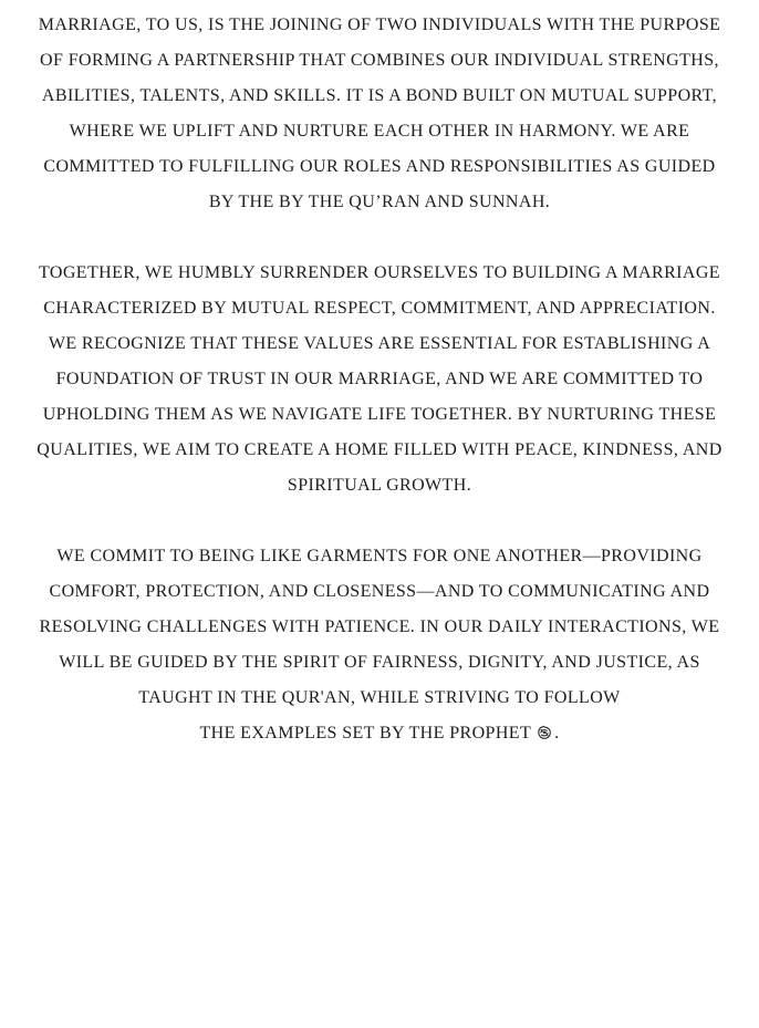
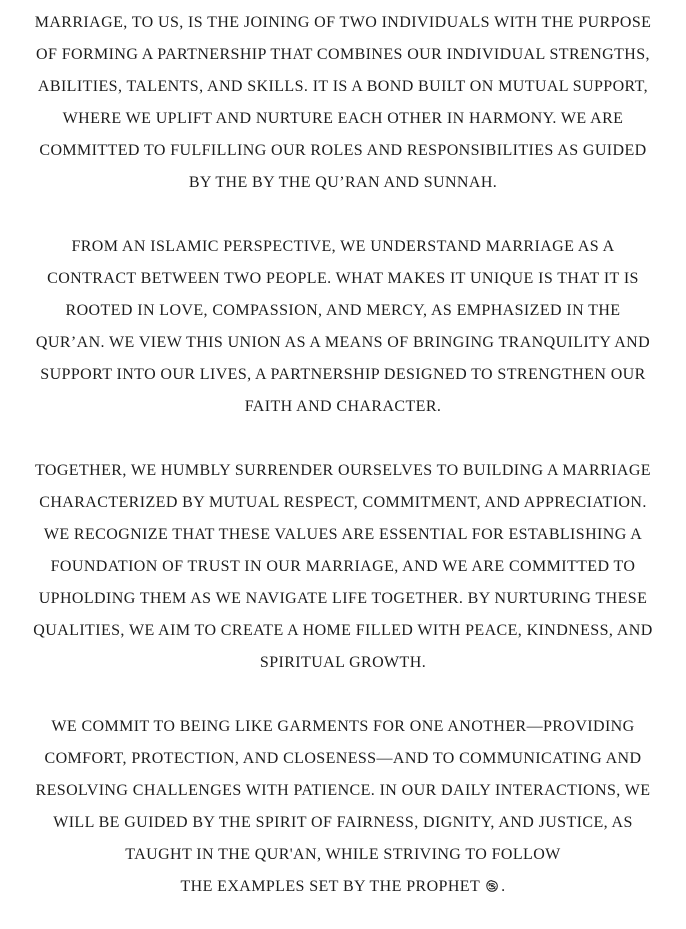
  MARRIAGE, TO US, IS THE JOINING OF TWO INDIVIDUALS WITH THE PURPOSE
  OF FORMING A PARTNERSHIP THAT COMBINES OUR INDIVIDUAL STRENGTHS,
  ABILITIES, TALENTS, AND SKILLS. IT IS A BOND BUILT ON MUTUAL SUPPORT,
  WHERE WE UPLIFT AND NURTURE EACH OTHER IN HARMONY. WE ARE
  COMMITTED TO FULFILLING OUR ROLES AND RESPONSIBILITIES AS GUIDED
  BY THE BY THE QU’RAN AND SUNNAH.
+ FROM AN ISLAMIC PERSPECTIVE, WE UNDERSTAND MARRIAGE AS A
+ CONTRACT BETWEEN TWO PEOPLE. WHAT MAKES IT UNIQUE IS THAT IT IS
+ ROOTED IN LOVE, COMPASSION, AND MERCY, AS EMPHASIZED IN THE
+ QUR’AN. WE VIEW THIS UNION AS A MEANS OF BRINGING TRANQUILITY AND
+ SUPPORT INTO OUR LIVES, A PARTNERSHIP DESIGNED TO STRENGTHEN OUR
+ FAITH AND CHARACTER.
  TOGETHER, WE HUMBLY SURRENDER OURSELVES TO BUILDING A MARRIAGE
  CHARACTERIZED BY MUTUAL RESPECT, COMMITMENT, AND APPRECIATION.
  WE RECOGNIZE THAT THESE VALUES ARE ESSENTIAL FOR ESTABLISHING A
  FOUNDATION OF TRUST IN OUR MARRIAGE, AND WE ARE COMMITTED TO
  UPHOLDING THEM AS WE NAVIGATE LIFE TOGETHER. BY NURTURING THESE
  QUALITIES, WE AIM TO CREATE A HOME FILLED WITH PEACE, KINDNESS, AND
  SPIRITUAL GROWTH.
  WE COMMIT TO BEING LIKE GARMENTS FOR ONE ANOTHER—PROVIDING
  COMFORT, PROTECTION, AND CLOSENESS—AND TO COMMUNICATING AND
  RESOLVING CHALLENGES WITH PATIENCE. IN OUR DAILY INTERACTIONS, WE
  WILL BE GUIDED BY THE SPIRIT OF FAIRNESS, DIGNITY, AND JUSTICE, AS
  TAUGHT IN THE QUR'AN, WHILE STRIVING TO FOLLOW
  THE EXAMPLES SET BY THE PROPHET .
